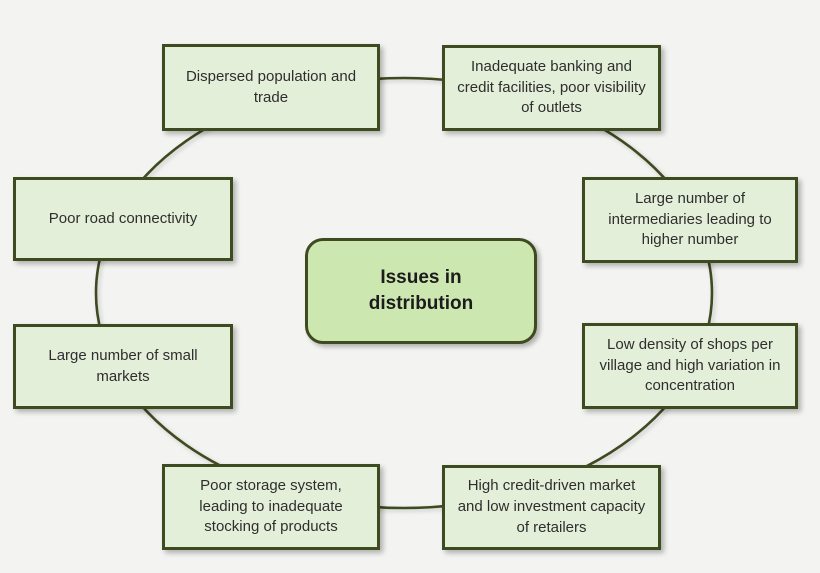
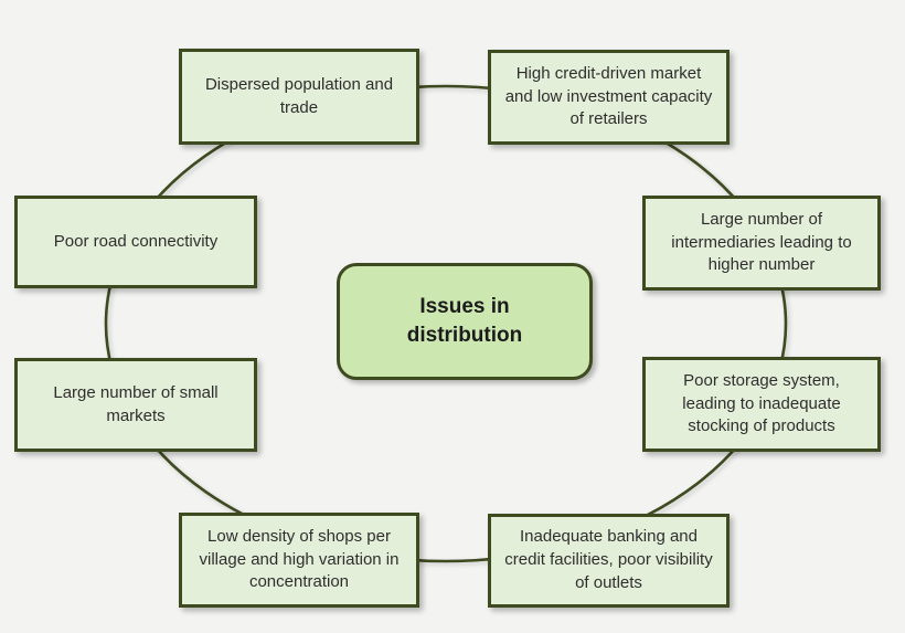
  Dispersed population and trade
- Inadequate banking and credit facilities, poor visibility of outlets
+ High credit-driven market and low investment capacity of retailers
  Large number of intermediaries leading to higher number
- Low density of shops per village and high variation in concentration
+ Poor storage system, leading to inadequate stocking of products
- High credit-driven market and low investment capacity of retailers
+ Inadequate banking and credit facilities, poor visibility of outlets
- Poor storage system, leading to inadequate stocking of products
+ Low density of shops per village and high variation in concentration
  Large number of small markets
  Poor road connectivity
  Issues in distribution
